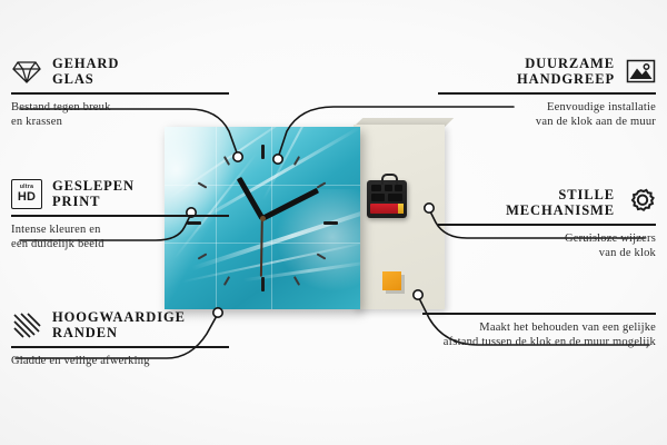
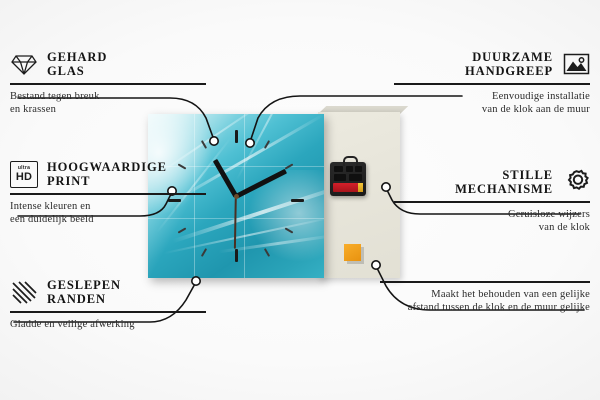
  GEHARD
  GLAS
  Bestand tegen breuk
  en krassen
  HD
- GESLEPEN
+ HOOGWAARDIGE
  PRINT
  Intense kleuren en
  een duidelijk beeld
- HOOGWAARDIGE
+ GESLEPEN
  RANDEN
  Gladde en veilige afwerking
  DUURZAME
  HANDGREEP
  Eenvoudige installatie
  van de klok aan de muur
  STILLE
  MECHANISME
  Geruisloze wijzers
  van de klok
  Maakt het behouden van een gelijke
- afstand tussen de klok en de muur mogelijk
+ afstand tussen de klok en de muur gelijke
